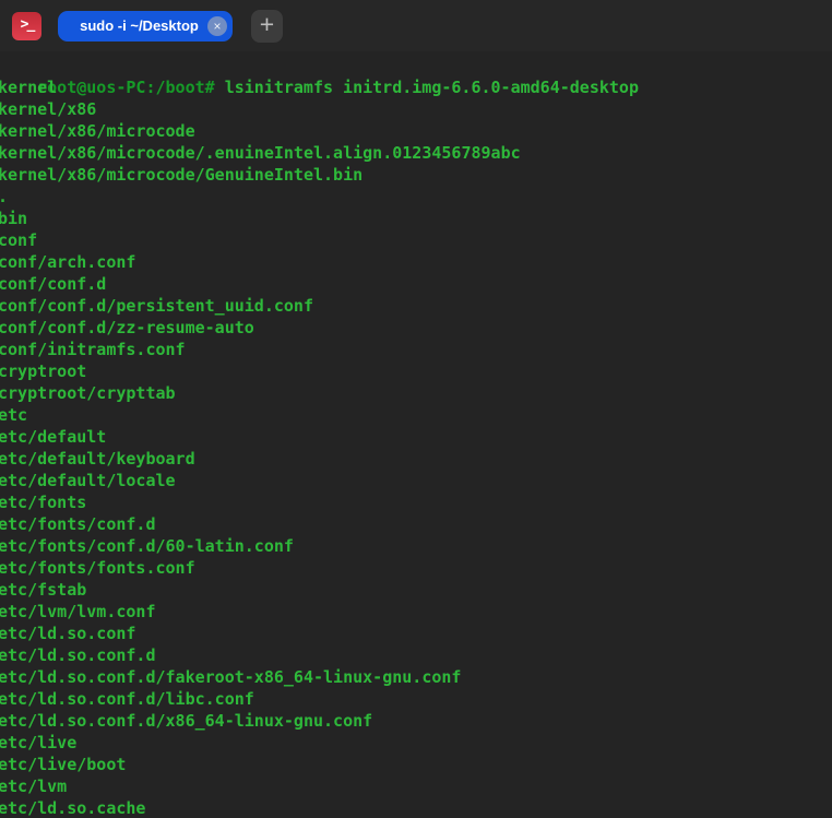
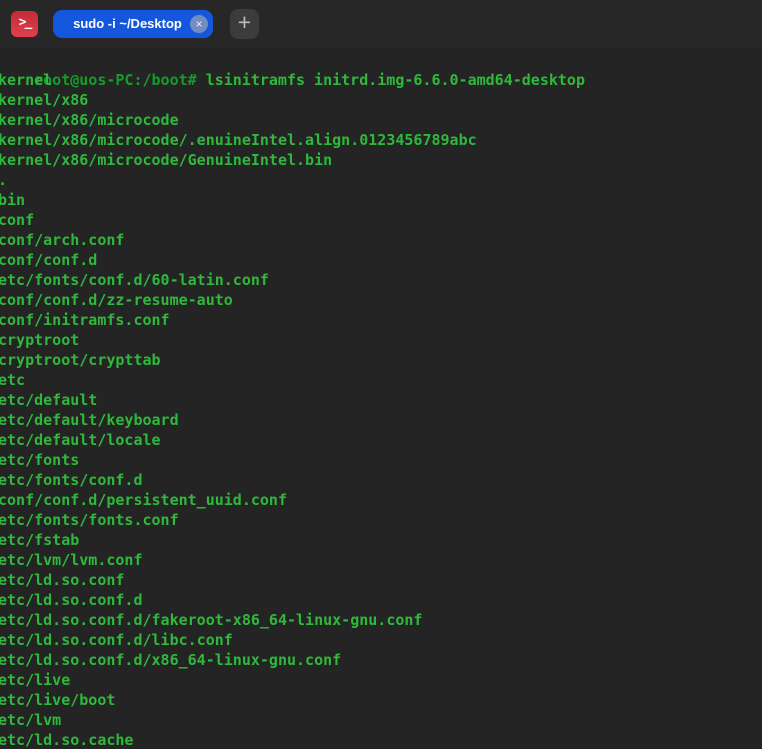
  >_
  sudo -i ~/Desktop
  ×
  +
  root@uos-PC:/boot# lsinitramfs initrd.img-6.6.0-amd64-desktop
  kernel
  kernel/x86
  kernel/x86/microcode
  kernel/x86/microcode/.enuineIntel.align.0123456789abc
  kernel/x86/microcode/GenuineIntel.bin
  .
  bin
  conf
  conf/arch.conf
  conf/conf.d
- conf/conf.d/persistent_uuid.conf
+ etc/fonts/conf.d/60-latin.conf
  conf/conf.d/zz-resume-auto
  conf/initramfs.conf
  cryptroot
  cryptroot/crypttab
  etc
  etc/default
  etc/default/keyboard
  etc/default/locale
  etc/fonts
  etc/fonts/conf.d
- etc/fonts/conf.d/60-latin.conf
+ conf/conf.d/persistent_uuid.conf
  etc/fonts/fonts.conf
  etc/fstab
  etc/lvm/lvm.conf
  etc/ld.so.conf
  etc/ld.so.conf.d
  etc/ld.so.conf.d/fakeroot-x86_64-linux-gnu.conf
  etc/ld.so.conf.d/libc.conf
  etc/ld.so.conf.d/x86_64-linux-gnu.conf
  etc/live
  etc/live/boot
  etc/lvm
  etc/ld.so.cache
